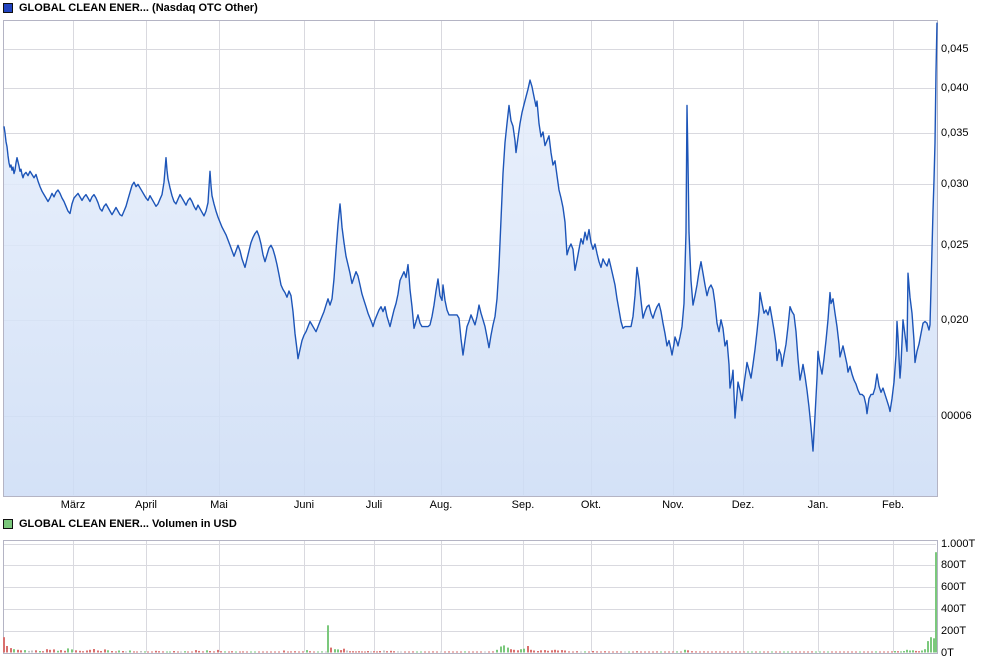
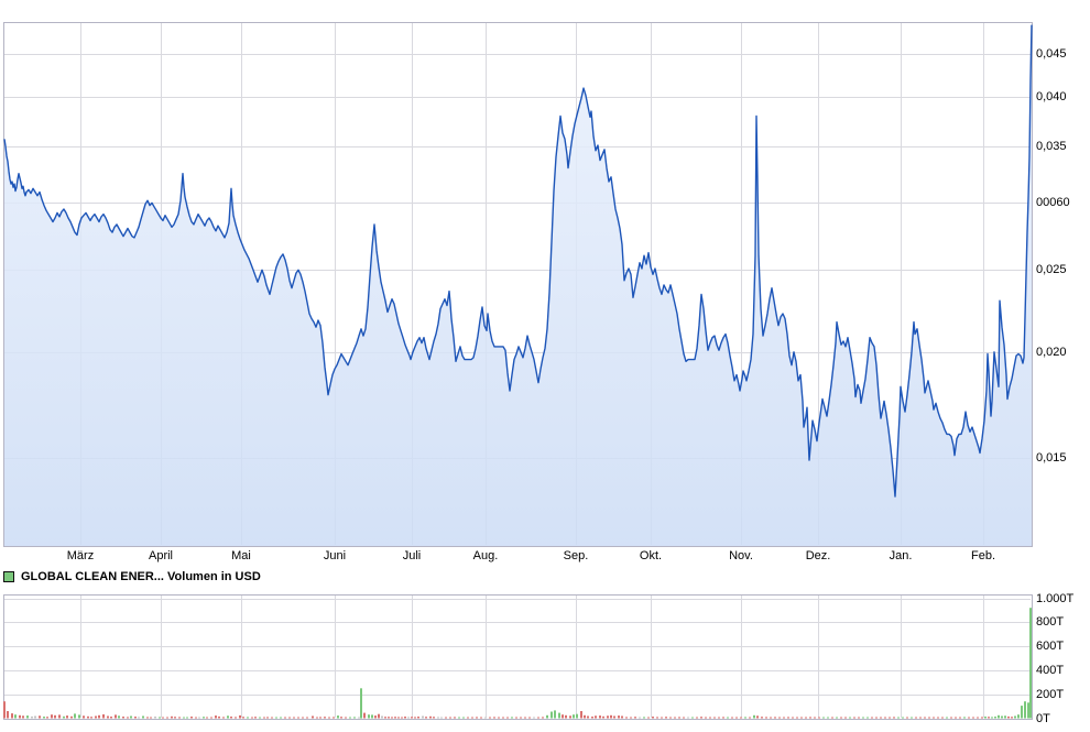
- GLOBAL CLEAN ENER... (Nasdaq OTC Other)
  GLOBAL CLEAN ENER... Volumen in USD
  0,045
  0,040
  0,035
- 0,030
+ 00060
  0,025
  0,020
- 00006
+ 0,015
  März
  April
  Mai
  Juni
  Juli
  Aug.
  Sep.
  Okt.
  Nov.
  Dez.
  Jan.
  Feb.
  1.000T
  800T
  600T
  400T
  200T
  0T
